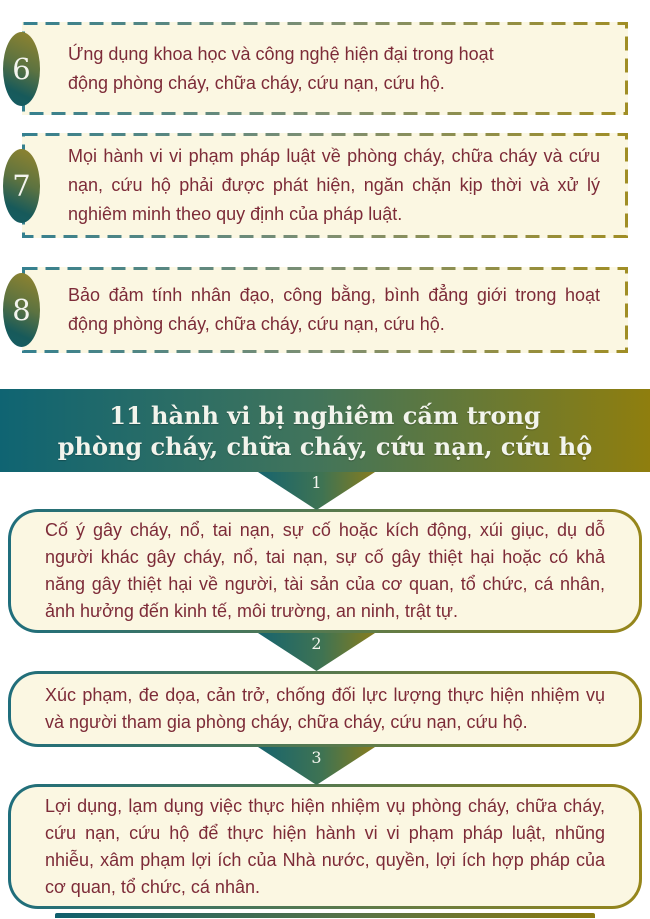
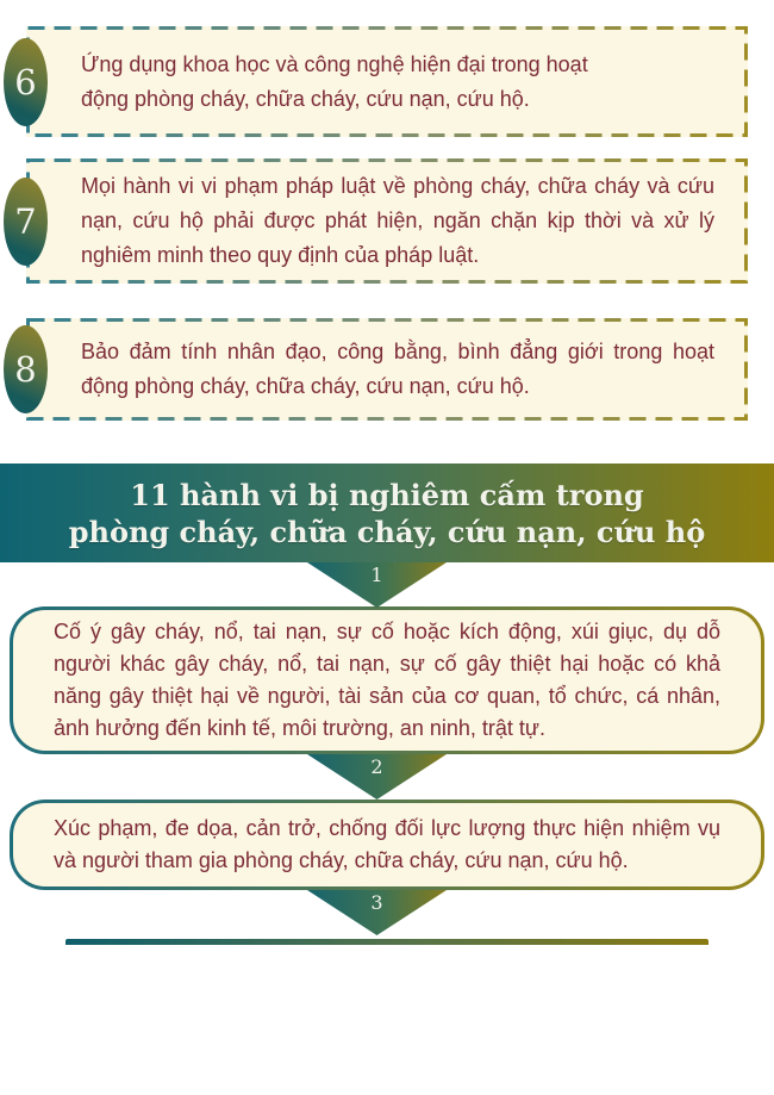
  6
  Ứng dụng khoa học và công nghệ hiện đại trong hoạt động phòng cháy, chữa cháy, cứu nạn, cứu hộ.
  7
  Mọi hành vi vi phạm pháp luật về phòng cháy, chữa cháy và cứu nạn, cứu hộ phải được phát hiện, ngăn chặn kịp thời và xử lý nghiêm minh theo quy định của pháp luật.
  8
  Bảo đảm tính nhân đạo, công bằng, bình đẳng giới trong hoạt động phòng cháy, chữa cháy, cứu nạn, cứu hộ.
  11 hành vi bị nghiêm cấm trong
  phòng cháy, chữa cháy, cứu nạn, cứu hộ
  1
  Cố ý gây cháy, nổ, tai nạn, sự cố hoặc kích động, xúi giục, dụ dỗ người khác gây cháy, nổ, tai nạn, sự cố gây thiệt hại hoặc có khả năng gây thiệt hại về người, tài sản của cơ quan, tổ chức, cá nhân, ảnh hưởng đến kinh tế, môi trường, an ninh, trật tự.
  2
  Xúc phạm, đe dọa, cản trở, chống đối lực lượng thực hiện nhiệm vụ và người tham gia phòng cháy, chữa cháy, cứu nạn, cứu hộ.
  3
- Lợi dụng, lạm dụng việc thực hiện nhiệm vụ phòng cháy, chữa cháy, cứu nạn, cứu hộ để thực hiện hành vi vi phạm pháp luật, nhũng nhiễu, xâm phạm lợi ích của Nhà nước, quyền, lợi ích hợp pháp của cơ quan, tổ chức, cá nhân.
